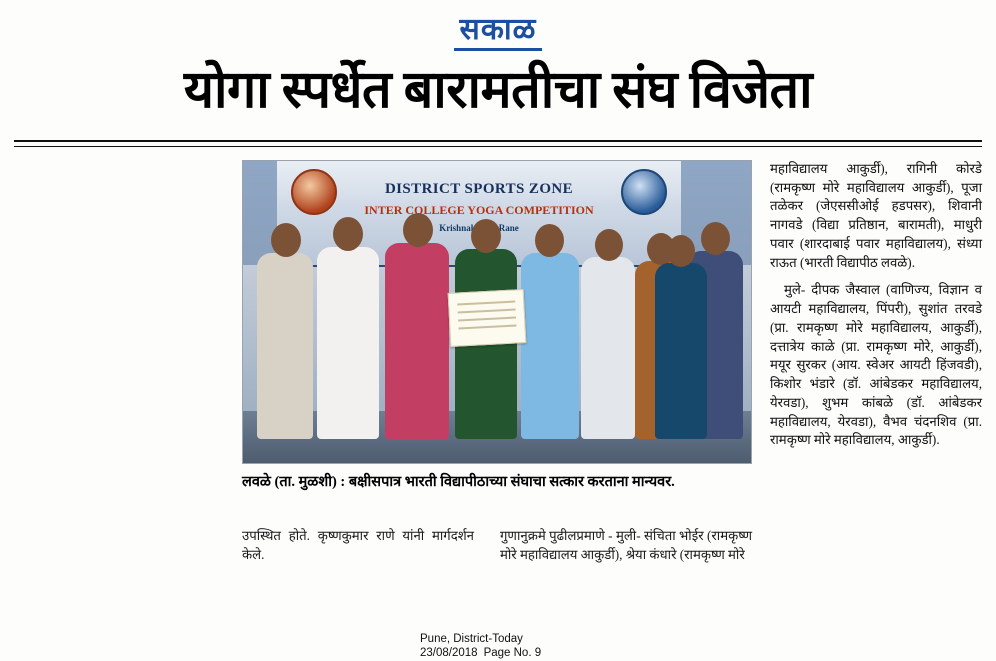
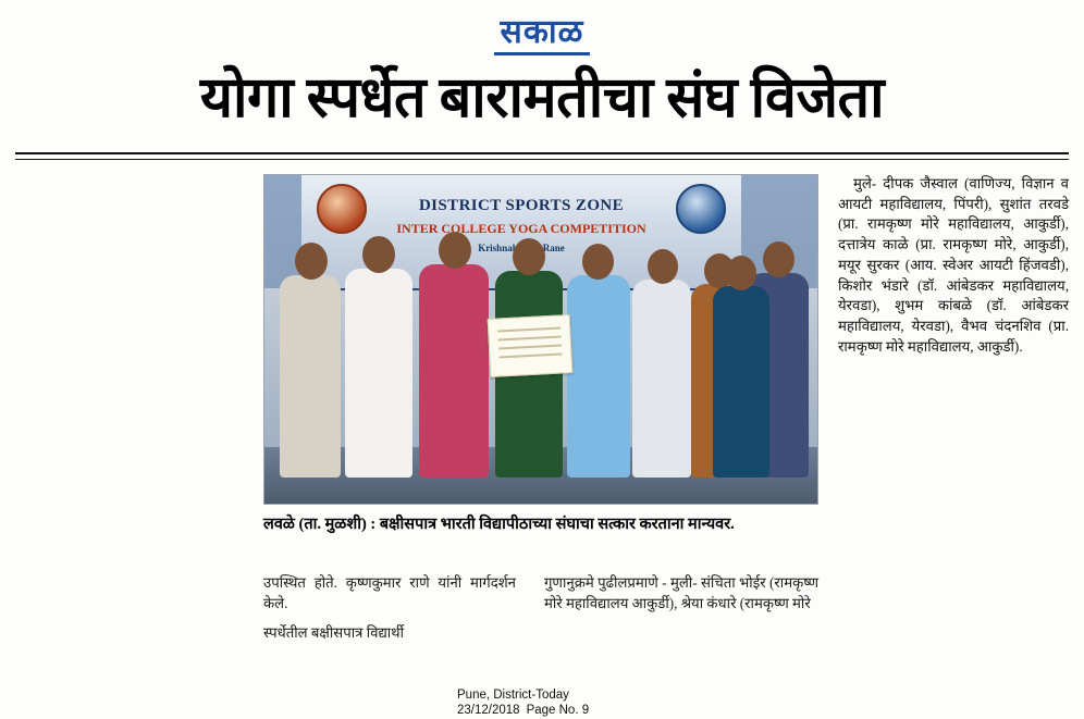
  सकाळ
  योगा स्पर्धेत बारामतीचा संघ विजेता
  DISTRICT SPORTS ZONE
  INTER COLLEGE YOGA COMPETITION
  लवळे (ता. मुळशी) : बक्षीसपात्र भारती विद्यापीठाच्या संघाचा सत्कार करताना मान्यवर.
  उपस्थित होते. कृष्णकुमार राणे यांनी मार्गदर्शन केले.
+ स्पर्धेतील बक्षीसपात्र विद्यार्थी
  गुणानुक्रमे पुढीलप्रमाणे - मुली- संचिता भोईर (रामकृष्ण मोरे महाविद्यालय आकुर्डी), श्रेया कंधारे (रामकृष्ण मोरे
- महाविद्यालय आकुर्डी), रागिनी कोरडे (रामकृष्ण मोरे महाविद्यालय आकुर्डी), पूजा तळेकर (जेएससीओई हडपसर), शिवानी नागवडे (विद्या प्रतिष्ठान, बारामती), माधुरी पवार (शारदाबाई पवार महाविद्यालय), संध्या राऊत (भारती विद्यापीठ लवळे).
  मुले- दीपक जैस्वाल (वाणिज्य, विज्ञान व आयटी महाविद्यालय, पिंपरी), सुशांत तरवडे (प्रा. रामकृष्ण मोरे महाविद्यालय, आकुर्डी), दत्तात्रेय काळे (प्रा. रामकृष्ण मोरे, आकुर्डी), मयूर सुरकर (आय. स्वेअर आयटी हिंजवडी), किशोर भंडारे (डॉ. आंबेडकर महाविद्यालय, येरवडा), शुभम कांबळे (डॉ. आंबेडकर महाविद्यालय, येरवडा), वैभव चंदनशिव (प्रा. रामकृष्ण मोरे महाविद्यालय, आकुर्डी).
  Pune, District-Today
- 23/08/2018 Page No. 9
+ 23/12/2018 Page No. 9
